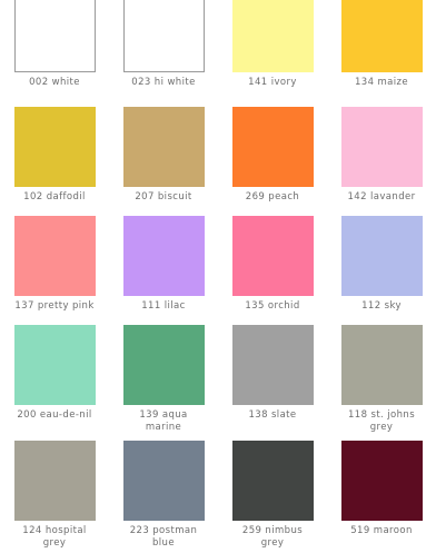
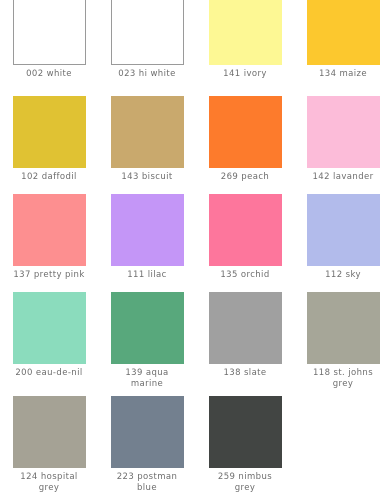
  002 white
  023 hi white
  141 ivory
  134 maize
  102 daffodil
- 207 biscuit
+ 143 biscuit
  269 peach
  142 lavander
  137 pretty pink
  111 lilac
  135 orchid
  112 sky
  200 eau-de-nil
  139 aqua
  marine
  138 slate
  118 st. johns
  grey
  124 hospital
  grey
  223 postman
  blue
  259 nimbus
  grey
- 519 maroon
